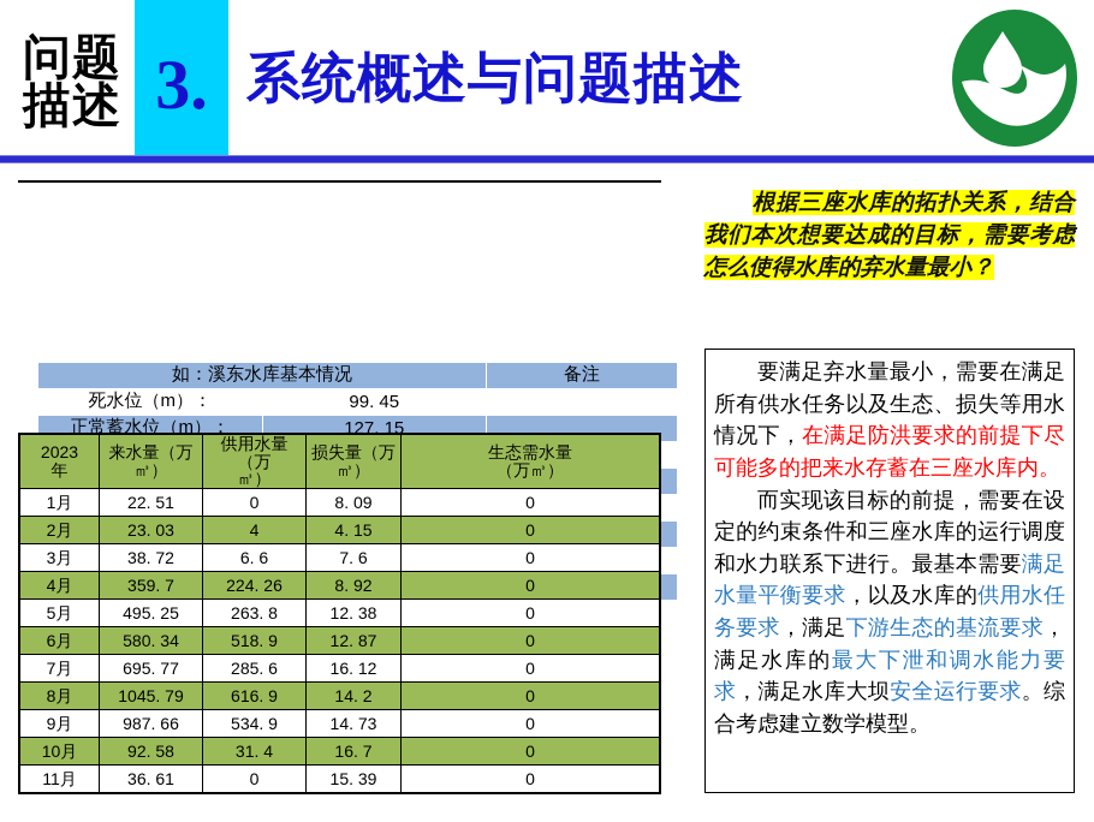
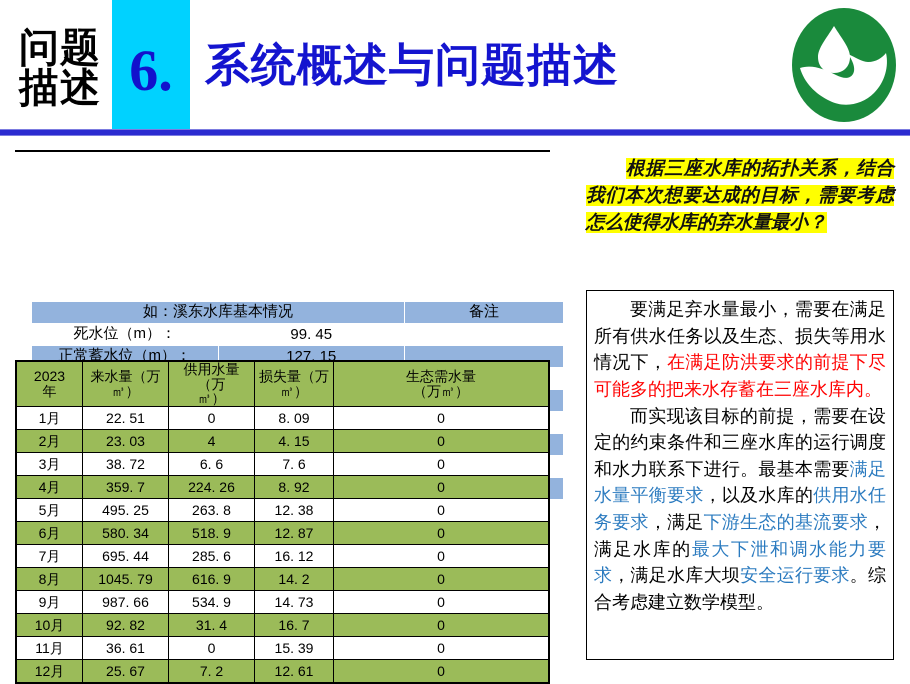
  问题
  描述
- 3.
+ 6.
  系统概述与问题描述
  如：溪东水库基本情况	备注
  死水位（m）：	99. 45
  正常蓄水位（m）：	127. 15
  2023年	来水量（万㎥）	供用水量（万㎥）	损失量（万㎥）	生态需水量（万㎥）
  1月	22. 51	0	8. 09	0
  2月	23. 03	4	4. 15	0
  3月	38. 72	6. 6	7. 6	0
  4月	359. 7	224. 26	8. 92	0
  5月	495. 25	263. 8	12. 38	0
  6月	580. 34	518. 9	12. 87	0
- 7月	695. 77	285. 6	16. 12	0
+ 7月	695. 44	285. 6	16. 12	0
  8月	1045. 79	616. 9	14. 2	0
  9月	987. 66	534. 9	14. 73	0
- 10月	92. 58	31. 4	16. 7	0
+ 10月	92. 82	31. 4	16. 7	0
  11月	36. 61	0	15. 39	0
+ 12月	25. 67	7. 2	12. 61	0
  根据三座水库的拓扑关系，结合我们本次想要达成的目标，需要考虑怎么使得水库的弃水量最小？
  要满足弃水量最小，需要在满足所有供水任务以及生态、损失等用水情况下，在满足防洪要求的前提下尽可能多的把来水存蓄在三座水库内。
  而实现该目标的前提，需要在设定的约束条件和三座水库的运行调度和水力联系下进行。最基本需要满足水量平衡要求，以及水库的供用水任务要求，满足下游生态的基流要求，满足水库的最大下泄和调水能力要求，满足水库大坝安全运行要求。综合考虑建立数学模型。
